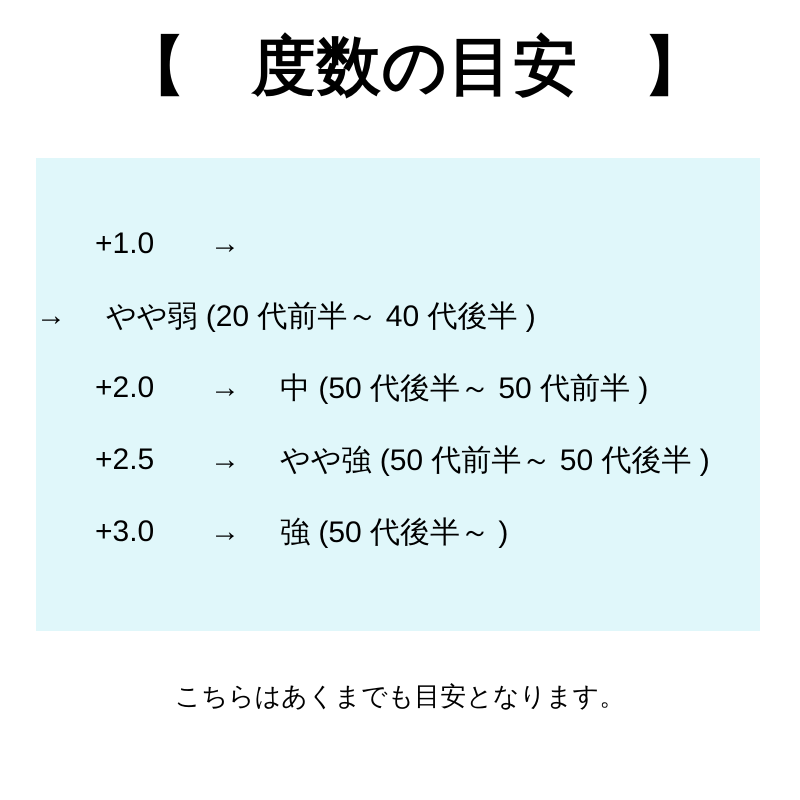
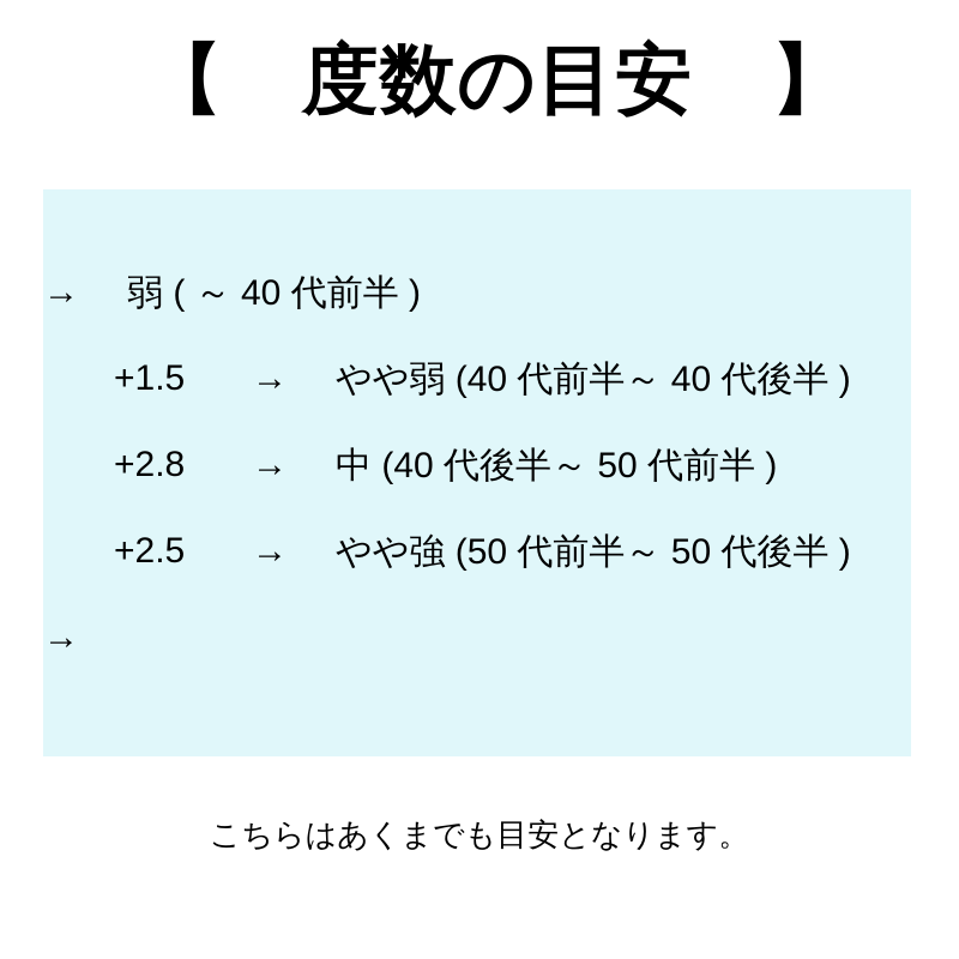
  【 度数の目安 】
- +1.0
  →
+ 弱 ( ～ 40 代前半 )
+ +1.5
  →
- やや弱 (20 代前半～ 40 代後半 )
+ やや弱 (40 代前半～ 40 代後半 )
- +2.0
+ +2.8
  →
- 中 (50 代後半～ 50 代前半 )
+ 中 (40 代後半～ 50 代前半 )
  +2.5
  →
  やや強 (50 代前半～ 50 代後半 )
- +3.0
  →
- 強 (50 代後半～ )
  こちらはあくまでも目安となります。
